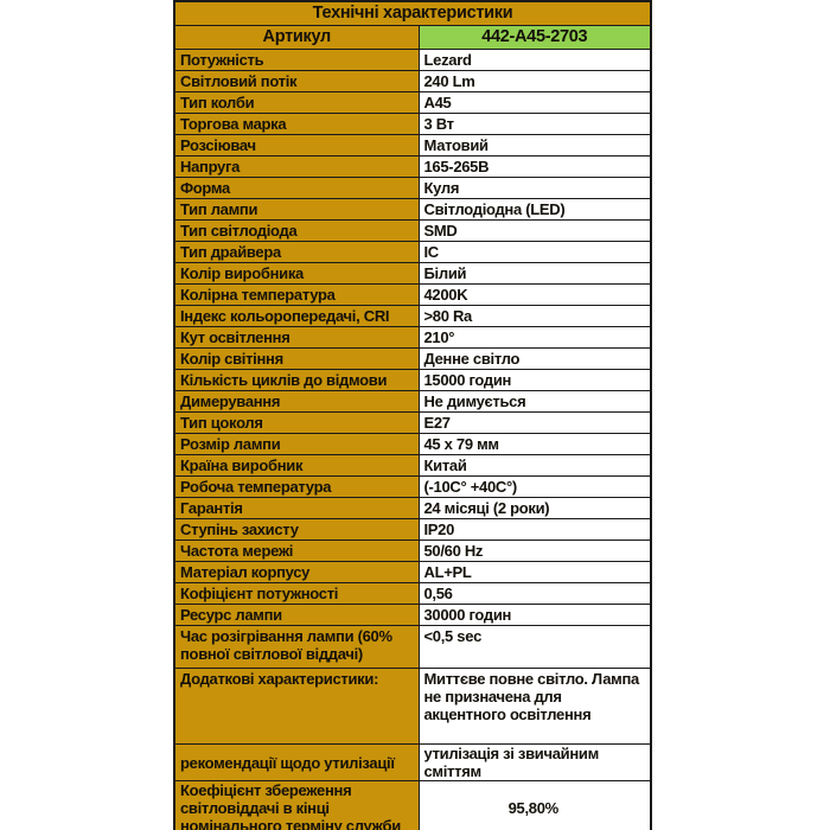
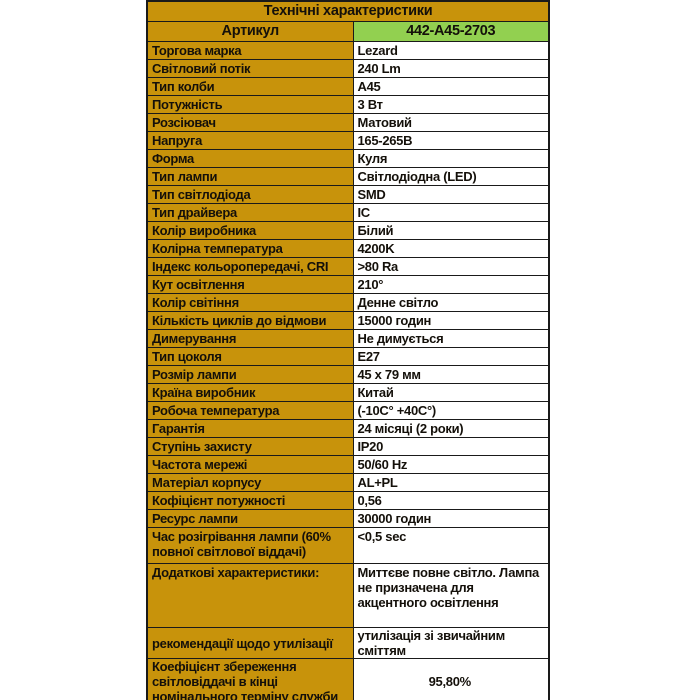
  Технічні характеристики
  Артикул	442-A45-2703
- Потужність	Lezard
+ Торгова марка	Lezard
  Світловий потік	240 Lm
  Тип колби	A45
- Торгова марка	3 Вт
+ Потужність	3 Вт
  Розсіювач	Матовий
  Напруга	165-265В
  Форма	Куля
  Тип лампи	Світлодіодна (LED)
  Тип світлодіода	SMD
  Тип драйвера	IC
  Колір виробника	Білий
  Колірна температура	4200K
  Індекс кольоропередачі, CRI	>80 Ra
  Кут освітлення	210°
  Колір світіння	Денне світло
  Кількість циклів до відмови	15000 годин
  Димерування	Не димується
  Тип цоколя	E27
  Розмір лампи	45 x 79 мм
  Країна виробник	Китай
  Робоча температура	(-10C° +40C°)
  Гарантія	24 місяці (2 роки)
  Ступінь захисту	IP20
  Частота мережі	50/60 Hz
  Матеріал корпусу	AL+PL
  Кофіцієнт потужності	0,56
  Ресурс лампи	30000 годин
  Час розігрівання лампи (60% повної світлової віддачі)	<0,5 sec
  Додаткові характеристики:	Миттєве повне світло. Лампа не призначена для акцентного освітлення
  рекомендації щодо утилізації	утилізація зі звичайним сміттям
  Коефіцієнт збереження світловіддачі в кінці номінального терміну служби	95,80%
